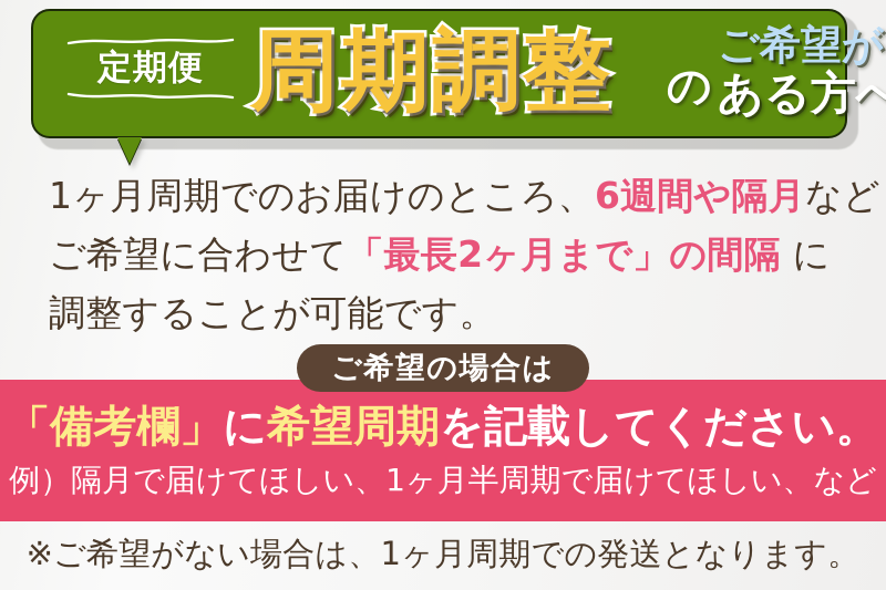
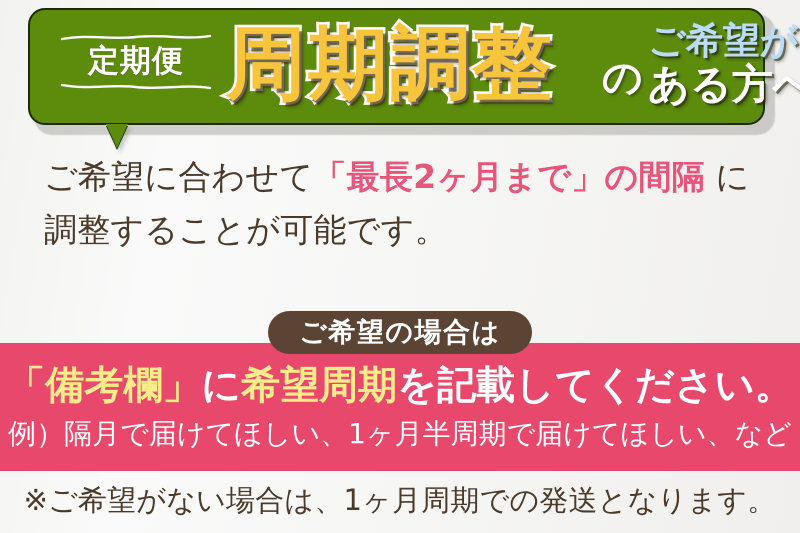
  定期便
  周期調整
  の
  ご希望が
  ある方へ
- 1ヶ月周期でのお届けのところ、6週間や隔月など
  ご希望に合わせて「最長2ヶ月まで」の間隔 に
  調整することが可能です。
  ご希望の場合は
  「備考欄」に希望周期を記載してください。
  例）隔月で届けてほしい、1ヶ月半周期で届けてほしい、など
  ※ご希望がない場合は、1ヶ月周期での発送となります。
